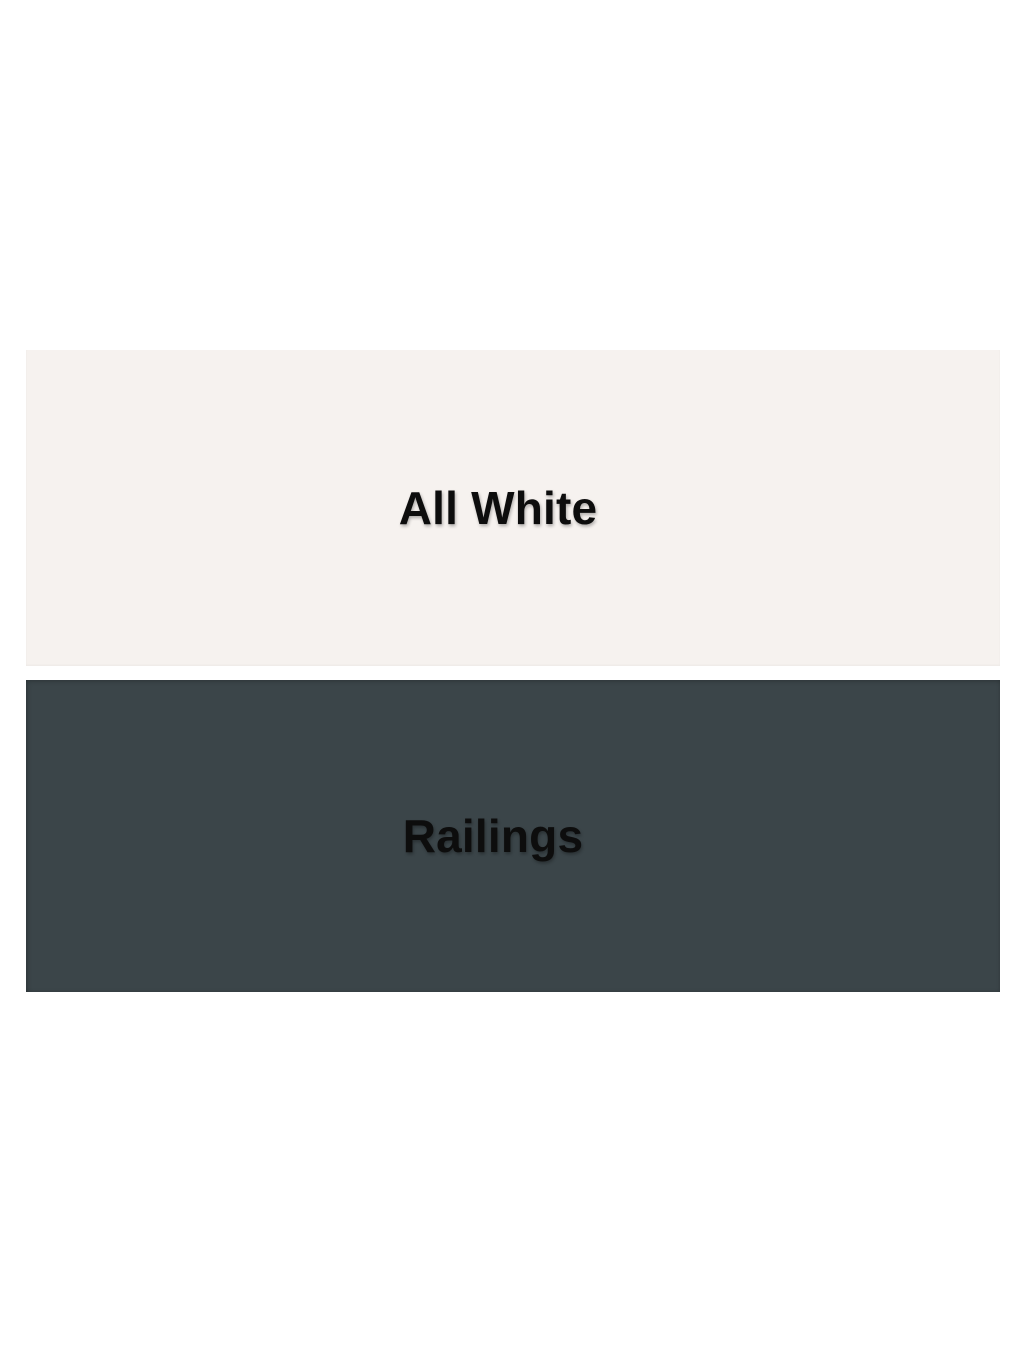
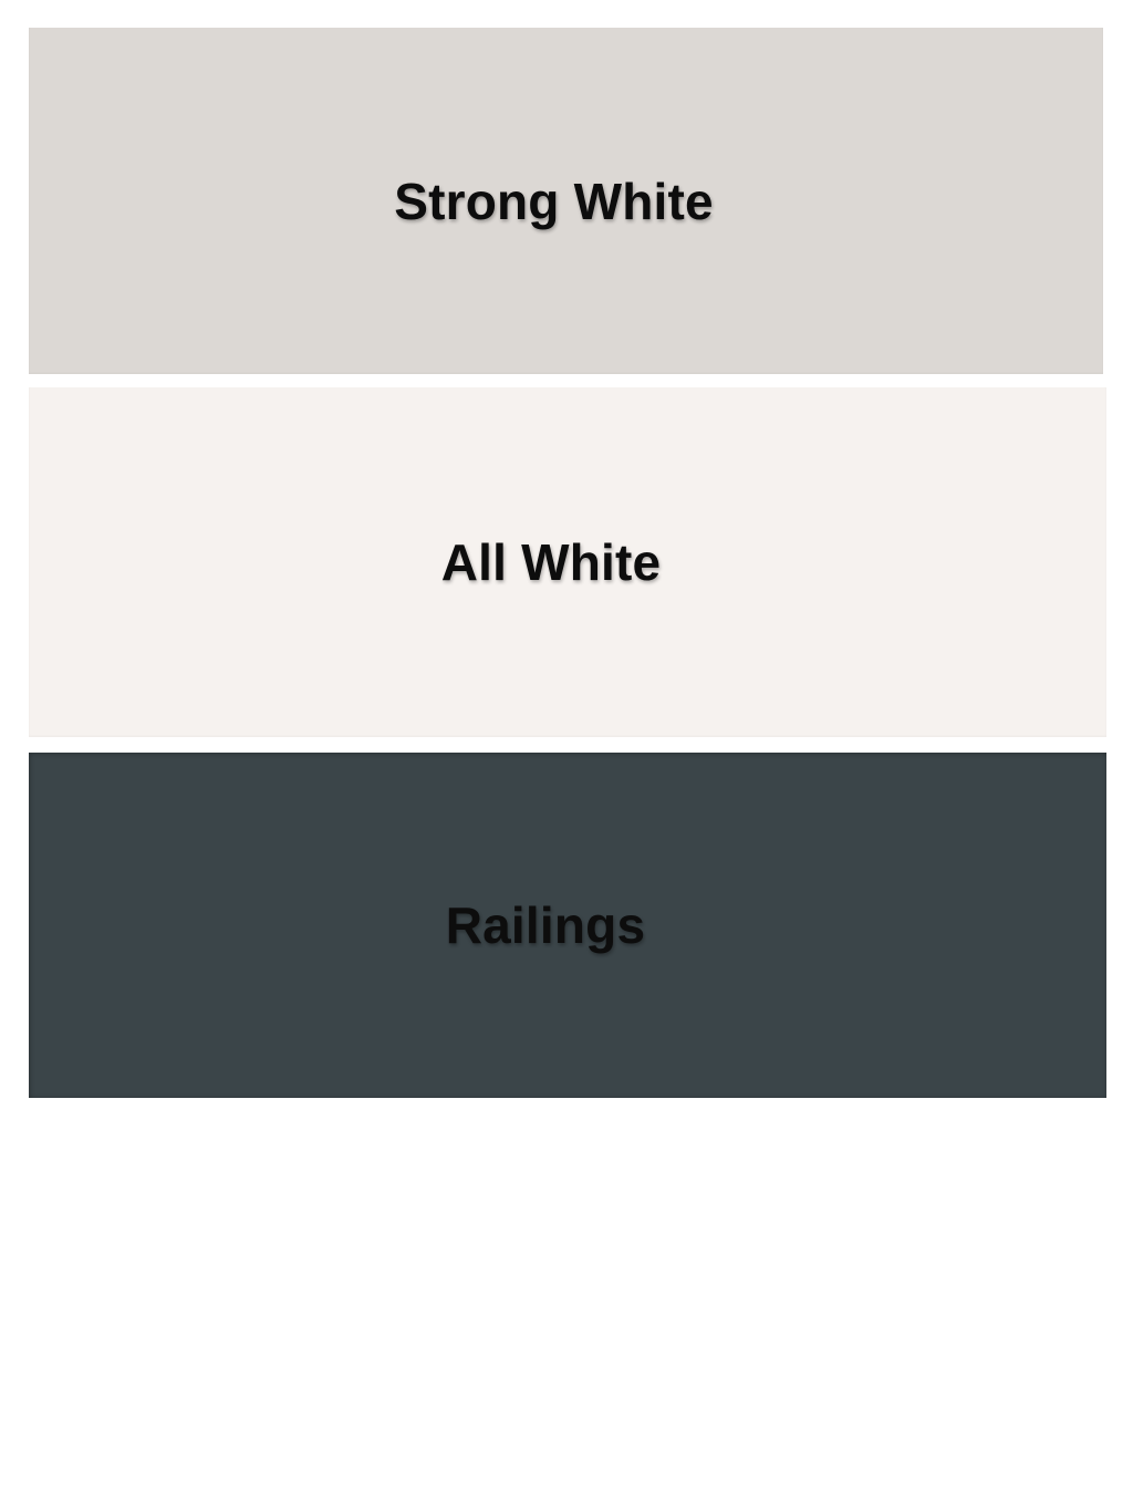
+ Strong White
  All White
  Railings
